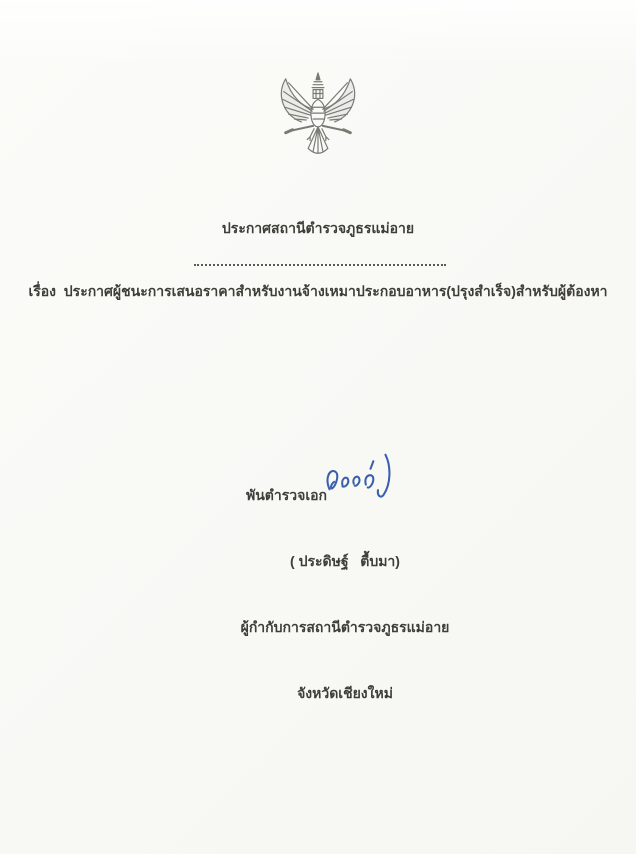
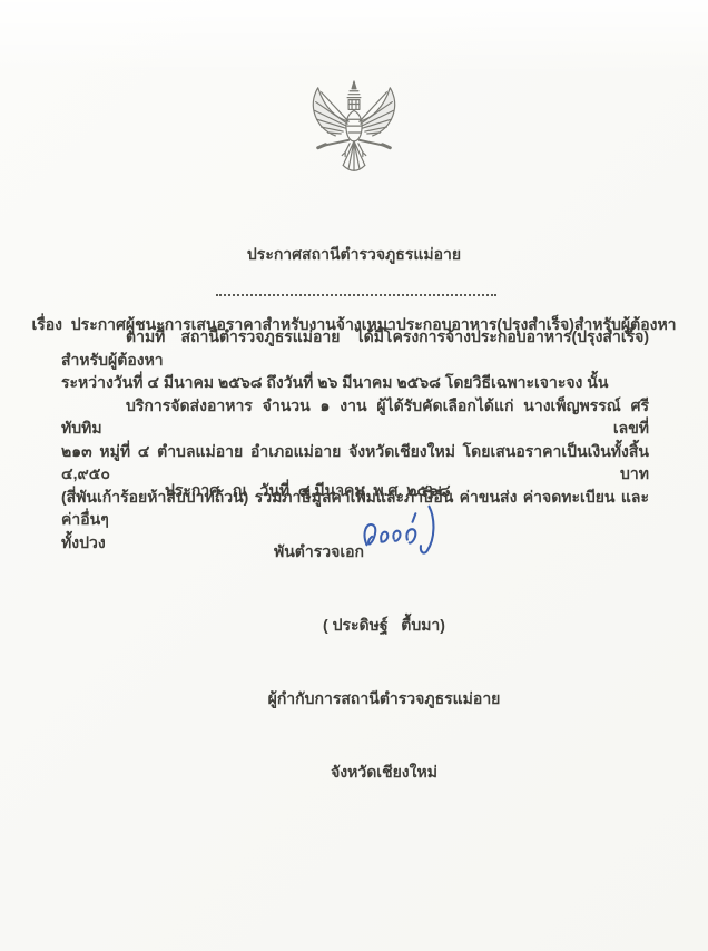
  ประกาศสถานีตำรวจภูธรแม่อาย
  เรื่อง ประกาศผู้ชนะการเสนอราคาสำหรับงานจ้างเหมาประกอบอาหาร(ปรุงสำเร็จ)สำหรับผู้ต้องหา
+ ตามที่ สถานีตำรวจภูธรแม่อาย ได้มีโครงการจ้างประกอบอาหาร(ปรุงสำเร็จ) สำหรับผู้ต้องหา
+ ระหว่างวันที่ ๔ มีนาคม ๒๕๖๘ ถึงวันที่ ๒๖ มีนาคม ๒๕๖๘ โดยวิธีเฉพาะเจาะจง นั้น
+ บริการจัดส่งอาหาร จำนวน ๑ งาน ผู้ได้รับคัดเลือกได้แก่ นางเพ็ญพรรณ์ ศรีทับทิม เลขที่
+ ๒๑๓ หมู่ที่ ๔ ตำบลแม่อาย อำเภอแม่อาย จังหวัดเชียงใหม่ โดยเสนอราคาเป็นเงินทั้งสิ้น ๔,๙๕๐ บาท
+ (สี่พันเก้าร้อยห้าสิบบาทถ้วน) รวมภาษีมูลค่าเพิ่มและภาษีอื่น ค่าขนส่ง ค่าจดทะเบียน และค่าอื่นๆ
+ ทั้งปวง
+ ประกาศ ณ วันที่ ๔ มีนาคม พ.ศ. ๒๕๖๘
  พันตำรวจเอก
  ( ประดิษฐ์ ตื้บมา)
  ผู้กำกับการสถานีตำรวจภูธรแม่อาย
  จังหวัดเชียงใหม่
